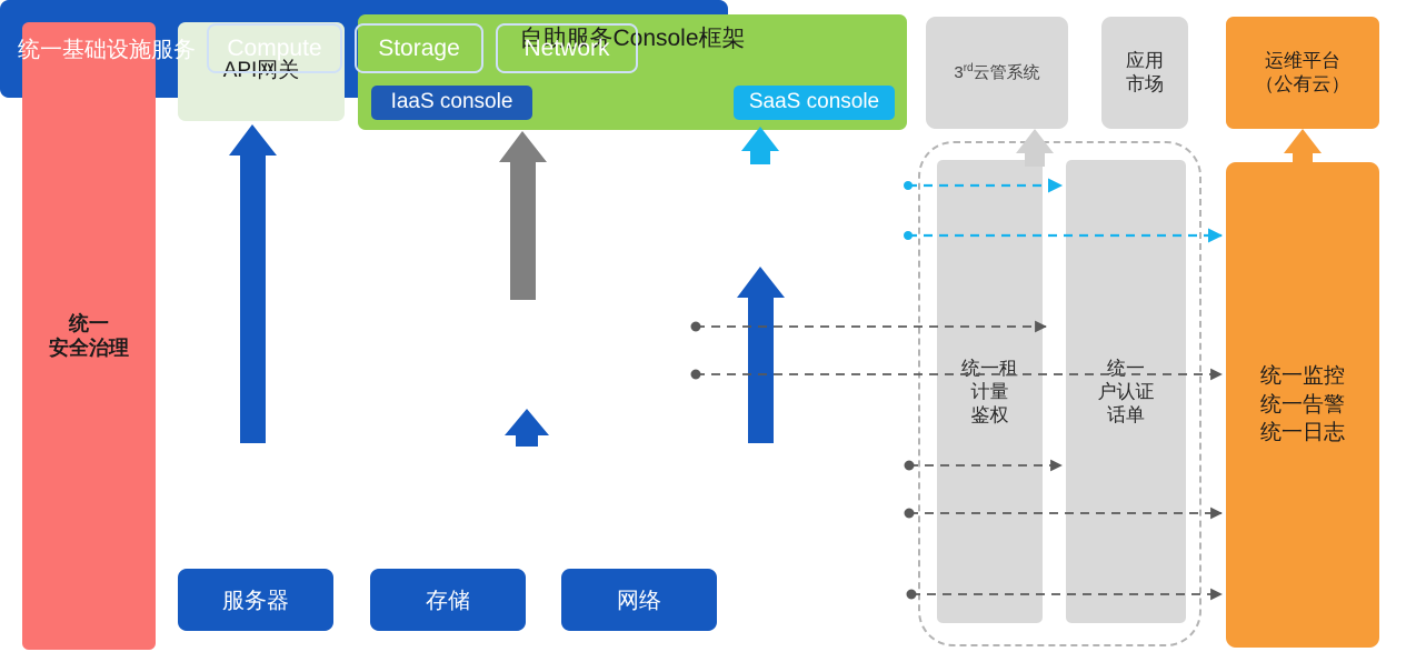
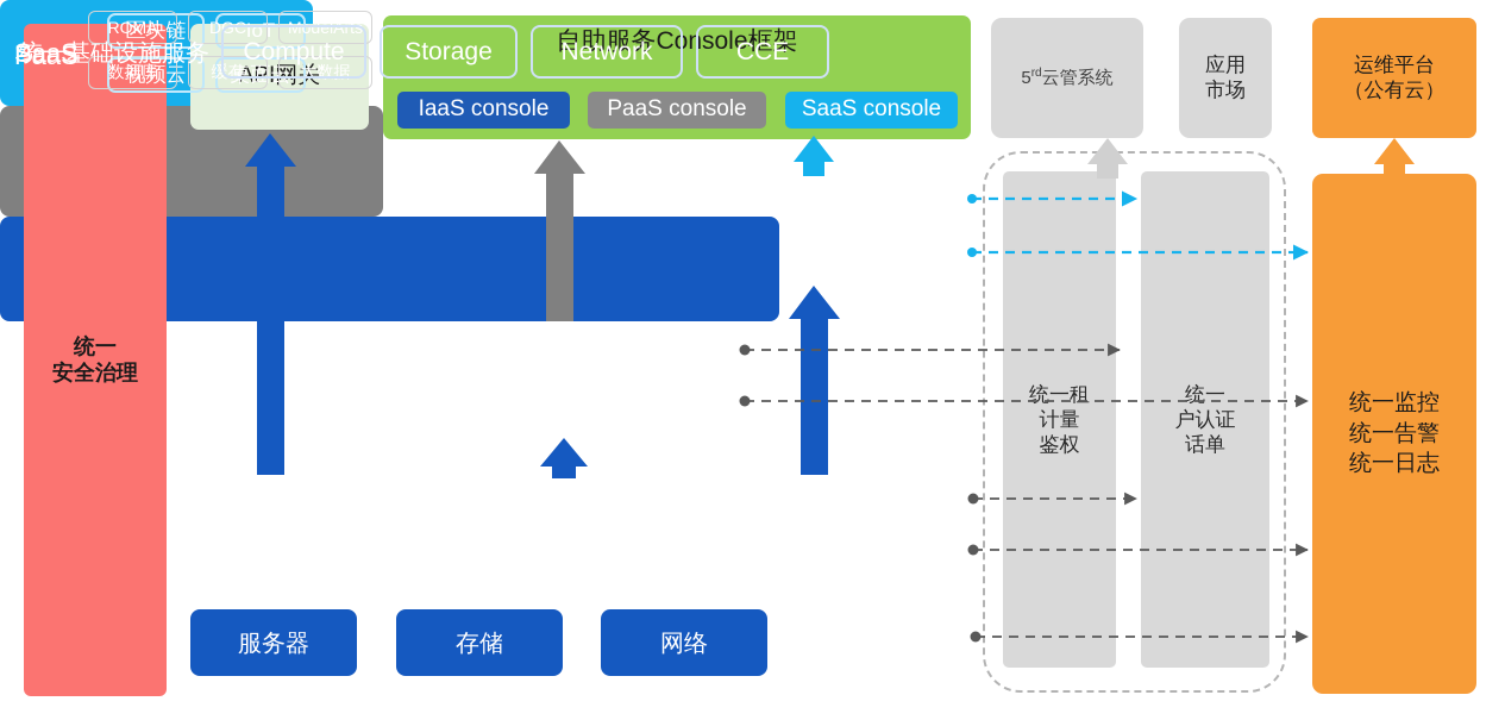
  统一
  安全治理
  API网关
  自助服务Console框架
  IaaS console
+ PaaS console
  SaaS console
- 3rd云管系统
+ 5rd云管系统
  应用
  市场
  运维平台
  （公有云）
+ SaaS
+ 区块链
+ IoT
+ 视频云
+ 桌面云
+ PaaS
+ ROMA
+ DGC
+ ModelArts
+ 数据库
+ 缓存
+ 大数据
  统一基础设施服务
  Compute
  Storage
  Network
+ CCE
  服务器
  存储
  网络
  统一租
  计量
  鉴权
  统一
  户认证
  话单
  统一监控
  统一告警
  统一日志
